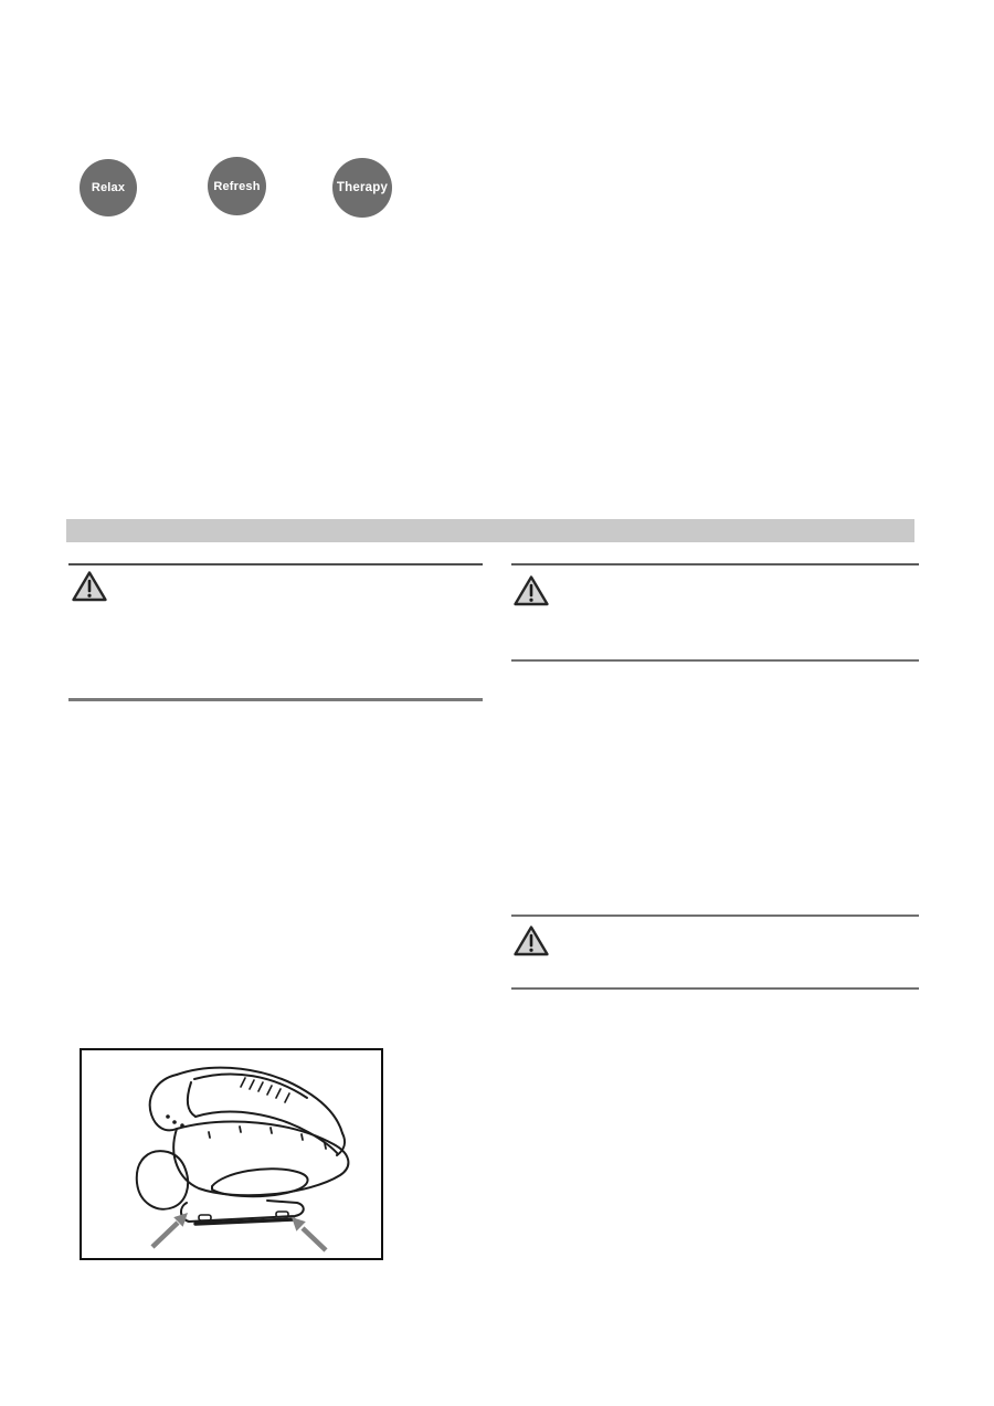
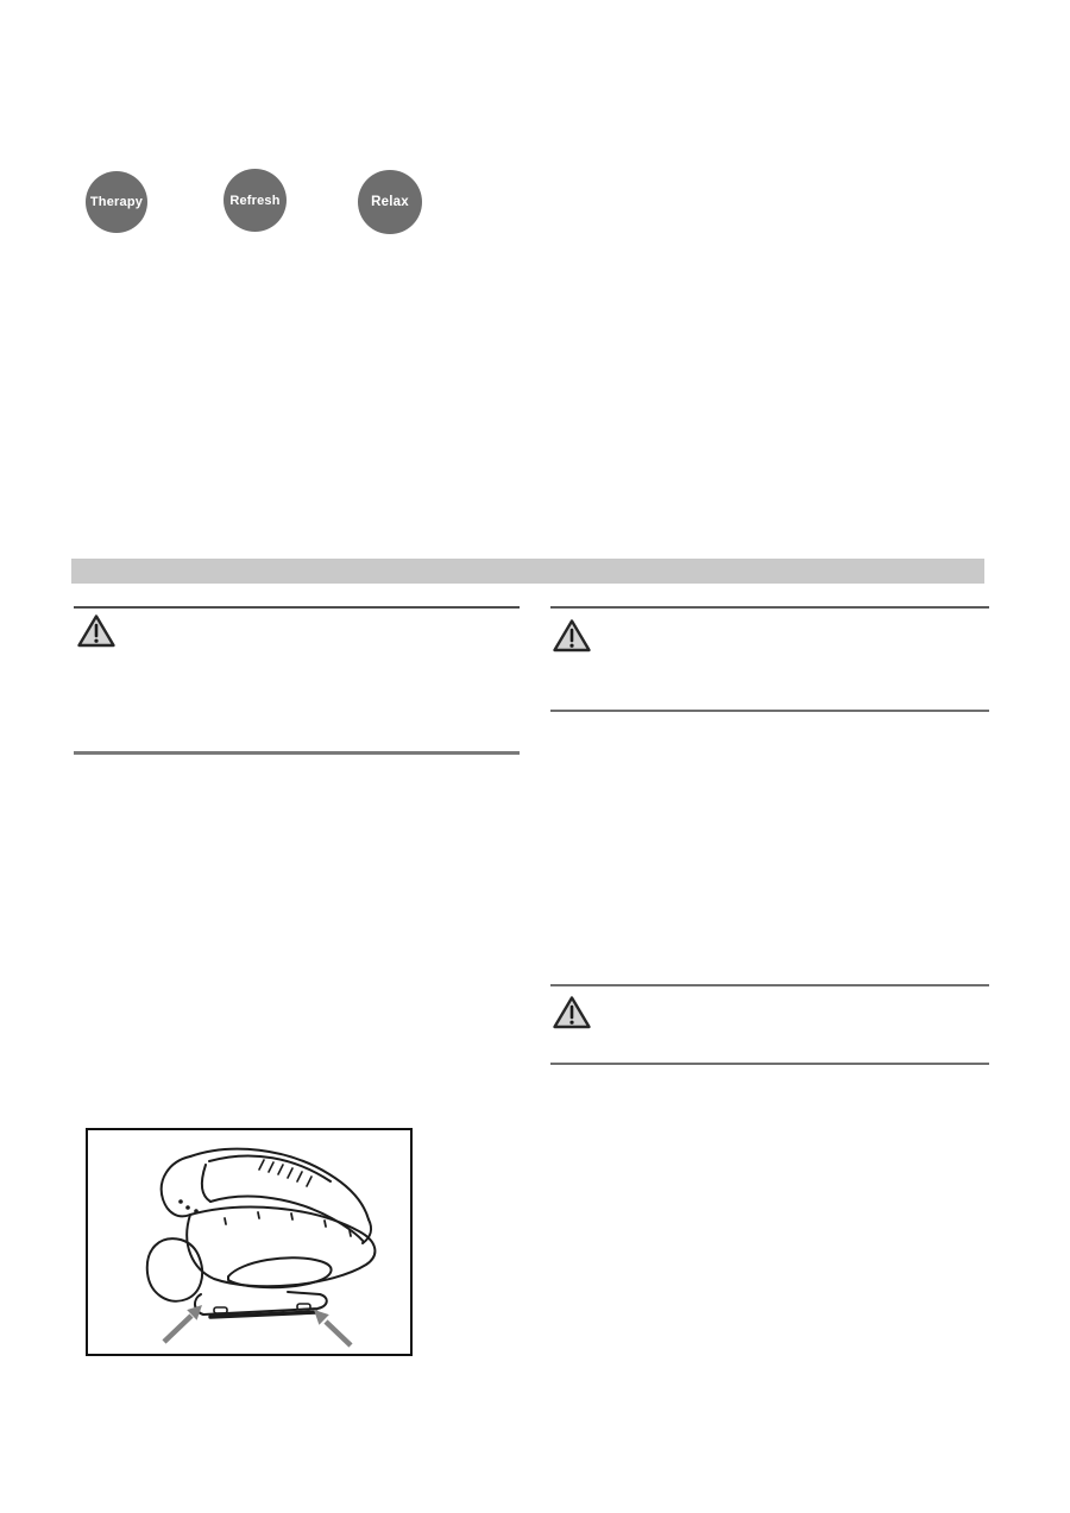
- Relax
+ Therapy
  Refresh
- Therapy
+ Relax
